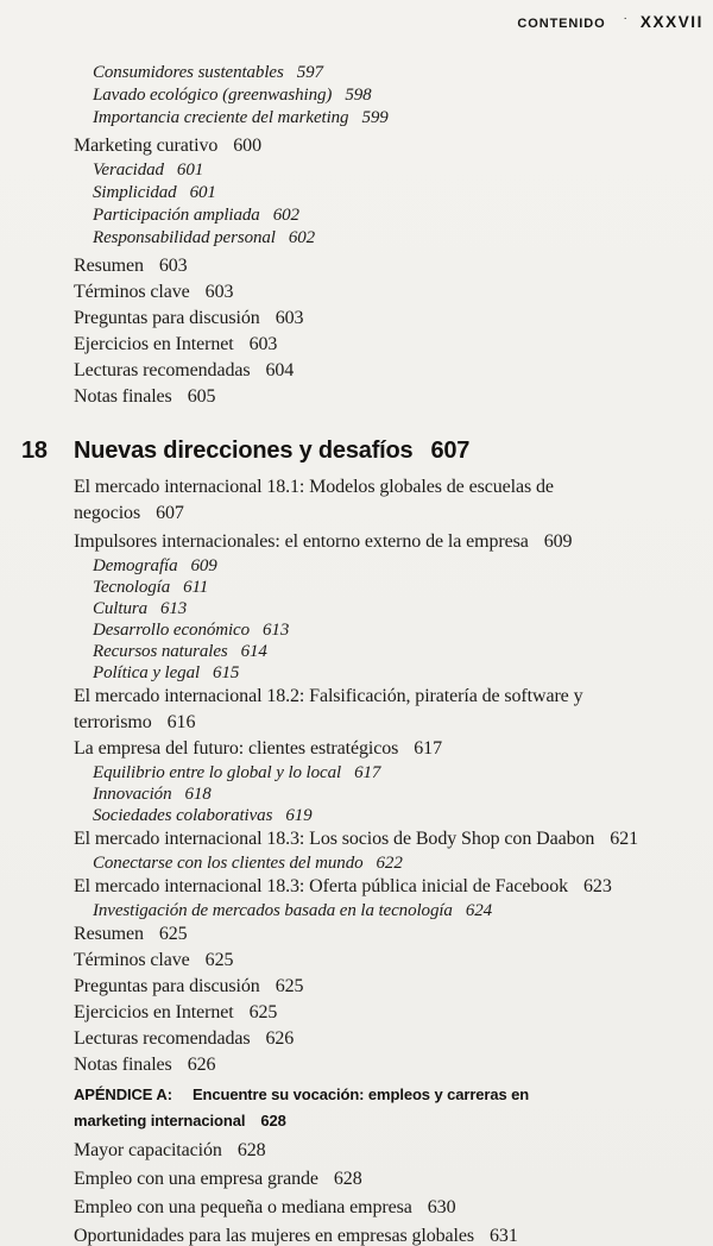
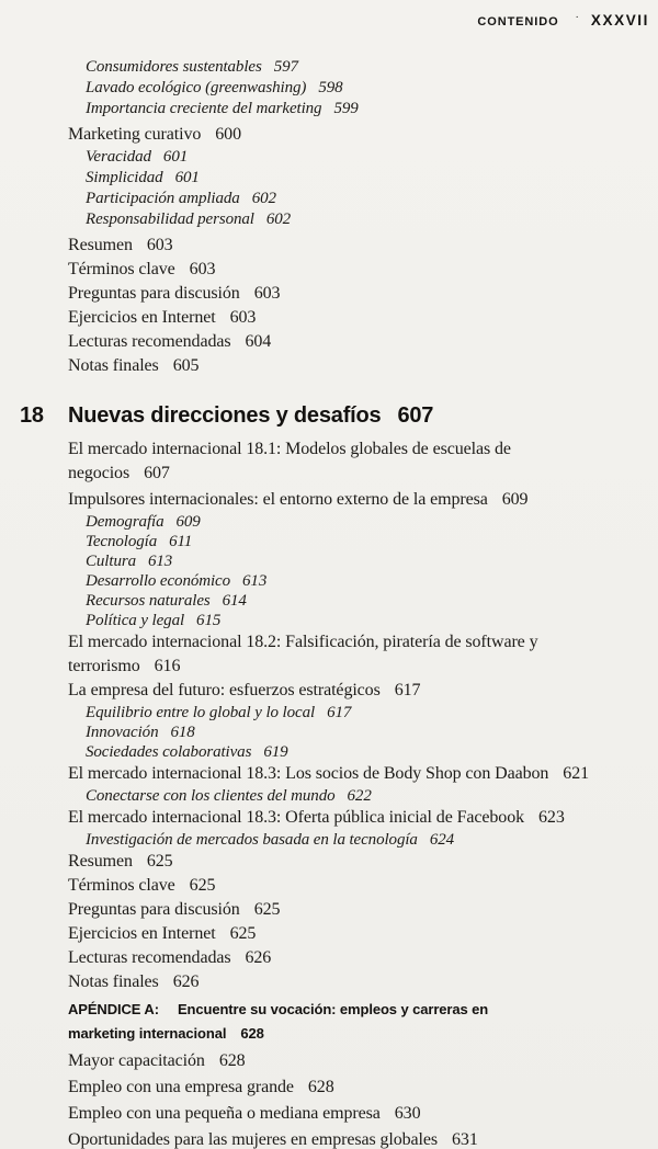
  CONTENIDO
  ·
  XXXVII
  Consumidores sustentables 597
  Lavado ecológico (greenwashing) 598
  Importancia creciente del marketing 599
  Marketing curativo 600
  Veracidad 601
  Simplicidad 601
  Participación ampliada 602
  Responsabilidad personal 602
  Resumen 603
  Términos clave 603
  Preguntas para discusión 603
  Ejercicios en Internet 603
  Lecturas recomendadas 604
  Notas finales 605
  18
  Nuevas direcciones y desafíos 607
  El mercado internacional 18.1: Modelos globales de escuelas de negocios 607
  Impulsores internacionales: el entorno externo de la empresa 609
  Demografía 609
  Tecnología 611
  Cultura 613
  Desarrollo económico 613
  Recursos naturales 614
  Política y legal 615
  El mercado internacional 18.2: Falsificación, piratería de software y terrorismo 616
- La empresa del futuro: clientes estratégicos 617
+ La empresa del futuro: esfuerzos estratégicos 617
  Equilibrio entre lo global y lo local 617
  Innovación 618
  Sociedades colaborativas 619
  El mercado internacional 18.3: Los socios de Body Shop con Daabon 621
  Conectarse con los clientes del mundo 622
  El mercado internacional 18.3: Oferta pública inicial de Facebook 623
  Investigación de mercados basada en la tecnología 624
  Resumen 625
  Términos clave 625
  Preguntas para discusión 625
  Ejercicios en Internet 625
  Lecturas recomendadas 626
  Notas finales 626
  APÉNDICE A: Encuentre su vocación: empleos y carreras en marketing internacional 628
  Mayor capacitación 628
  Empleo con una empresa grande 628
  Empleo con una pequeña o mediana empresa 630
  Oportunidades para las mujeres en empresas globales 631
